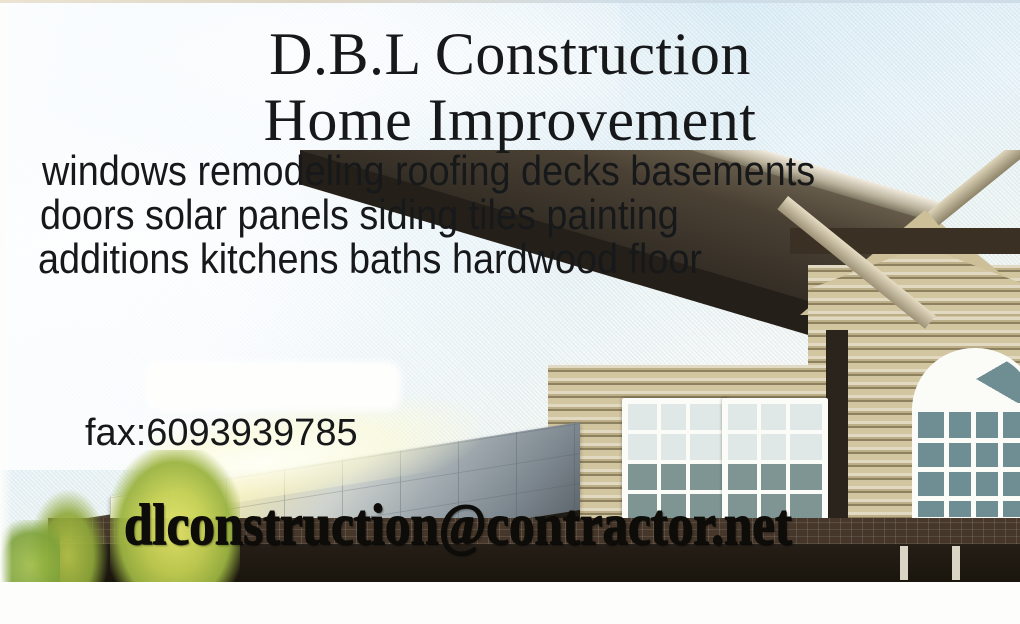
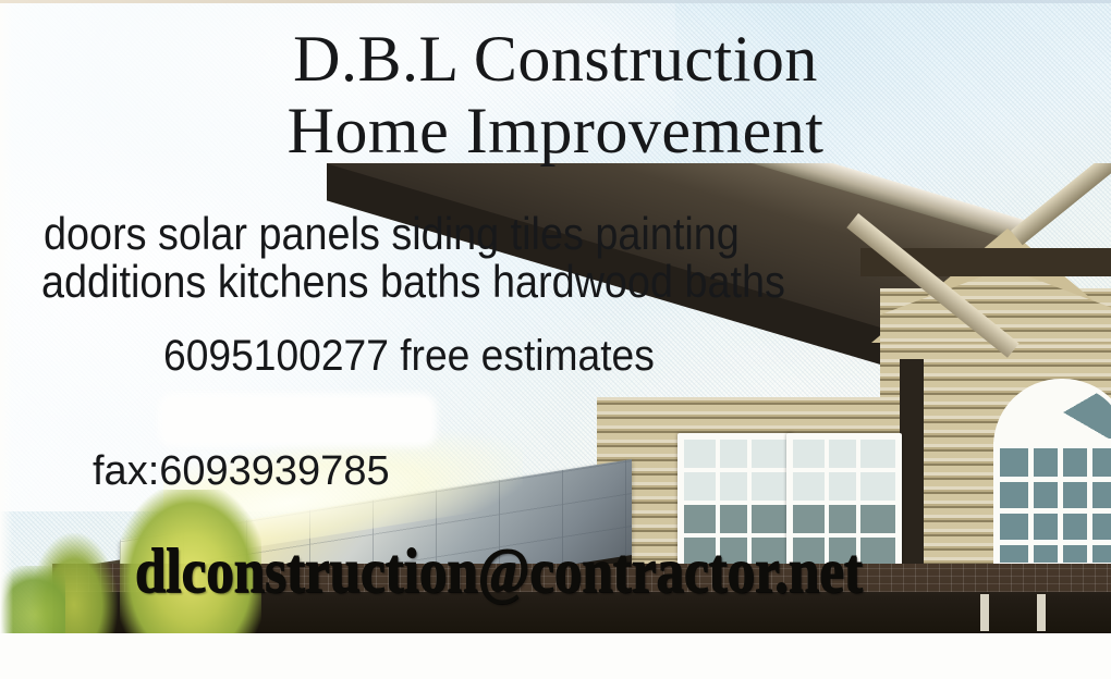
  D.B.L Construction
  Home Improvement
- windows remodeling roofing decks basements
  doors solar panels siding tiles painting
- additions kitchens baths hardwood floor
+ additions kitchens baths hardwood baths
+ 6095100277 free estimates
  fax:6093939785
  dlconstruction@contractor.net
